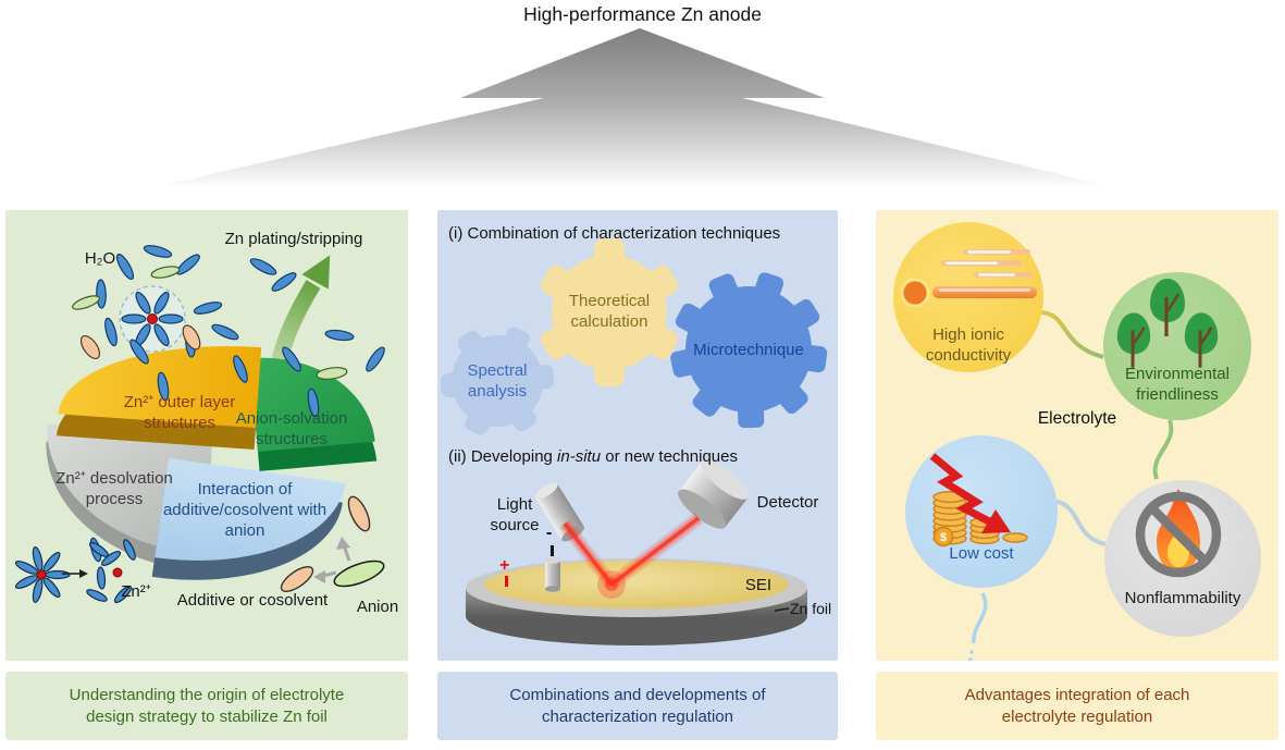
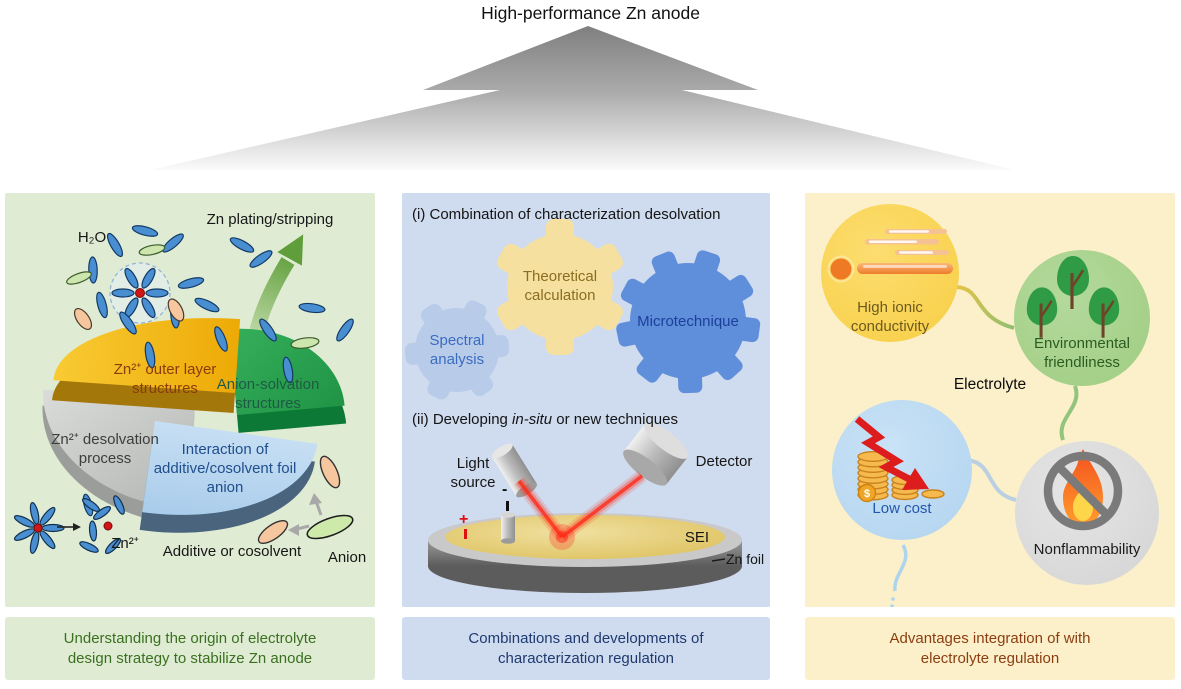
  High-performance Zn anode
  Zn plating/stripping
  H₂O
  Zn²⁺ outer layer structures
  Anion-solvation structures
  Zn²⁺ desolvation process
- Interaction of additive/cosolvent with anion
+ Interaction of additive/cosolvent foil anion
  Zn²⁺
  Additive or cosolvent
  Anion
- (i) Combination of characterization techniques
+ (i) Combination of characterization desolvation
  Theoretical calculation
  Spectral analysis
  Microtechnique
  (ii) Developing in-situ or new techniques
  Light source
  Detector
  -
  +
  SEI
  Zn foil
  $
  High ionic conductivity
  Environmental friendliness
  Electrolyte
  Low cost
  Nonflammability
- Understanding the origin of electrolyte design strategy to stabilize Zn foil
+ Understanding the origin of electrolyte design strategy to stabilize Zn anode
  Combinations and developments of characterization regulation
- Advantages integration of each electrolyte regulation
+ Advantages integration of with electrolyte regulation
